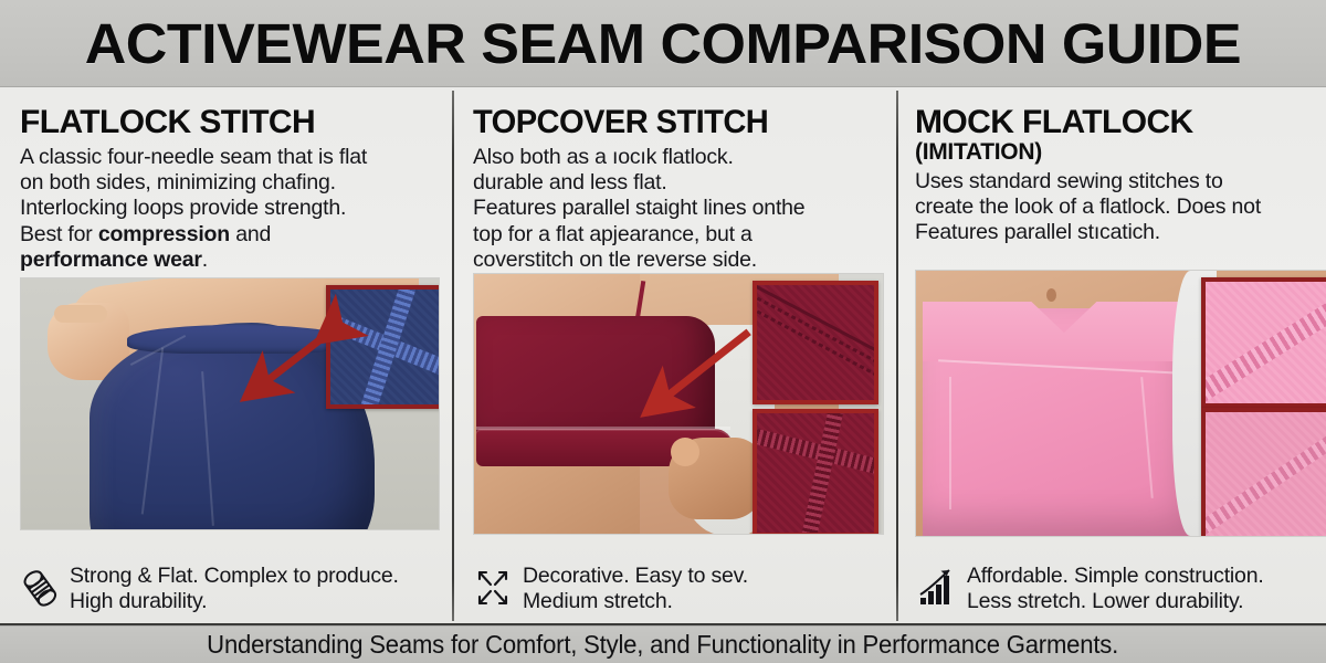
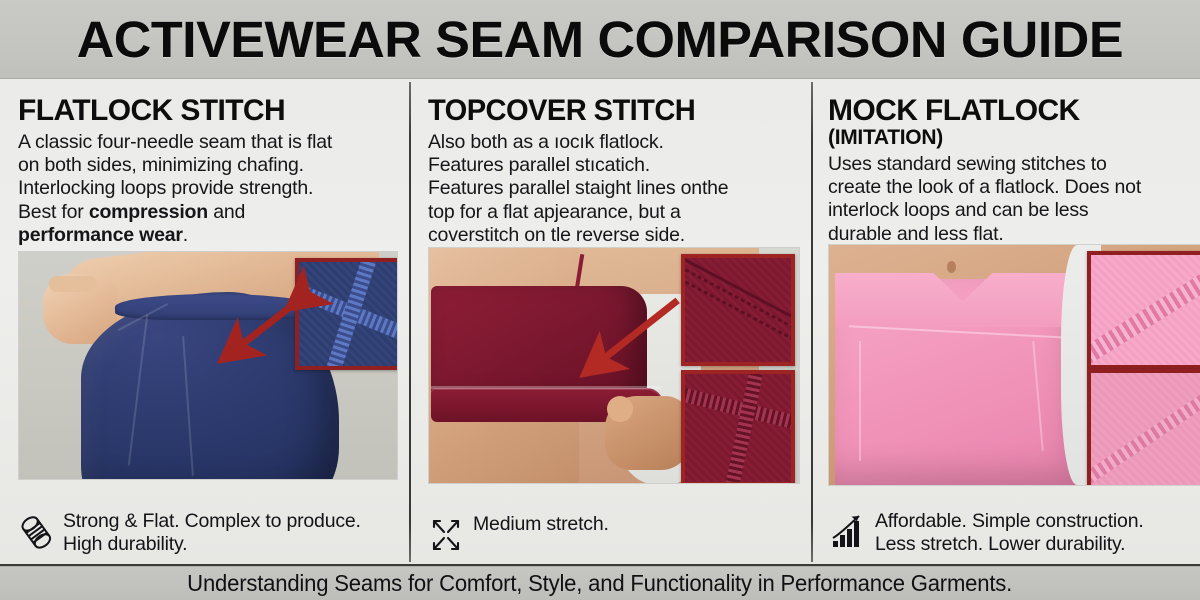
  ACTIVEWEAR SEAM COMPARISON GUIDE
  FLATLOCK STITCH
  A classic four-needle seam that is flat
  on both sides, minimizing chafing.
  Interlocking loops provide strength.
  Best for compression and
  performance wear.
  Strong & Flat. Complex to produce.
  High durability.
  TOPCOVER STITCH
  Also both as a ıocık flatlock.
- durable and less flat.
+ Features parallel stıcatich.
  Features parallel staight lines onthe
  top for a flat apjearance, but a
  coverstitch on tle reverse side.
- Decorative. Easy to sev.
  Medium stretch.
  MOCK FLATLOCK
  (IMITATION)
  Uses standard sewing stitches to
  create the look of a flatlock. Does not
+ interlock loops and can be less
- Features parallel stıcatich.
+ durable and less flat.
  Affordable. Simple construction.
  Less stretch. Lower durability.
  Understanding Seams for Comfort, Style, and Functionality in Performance Garments.
